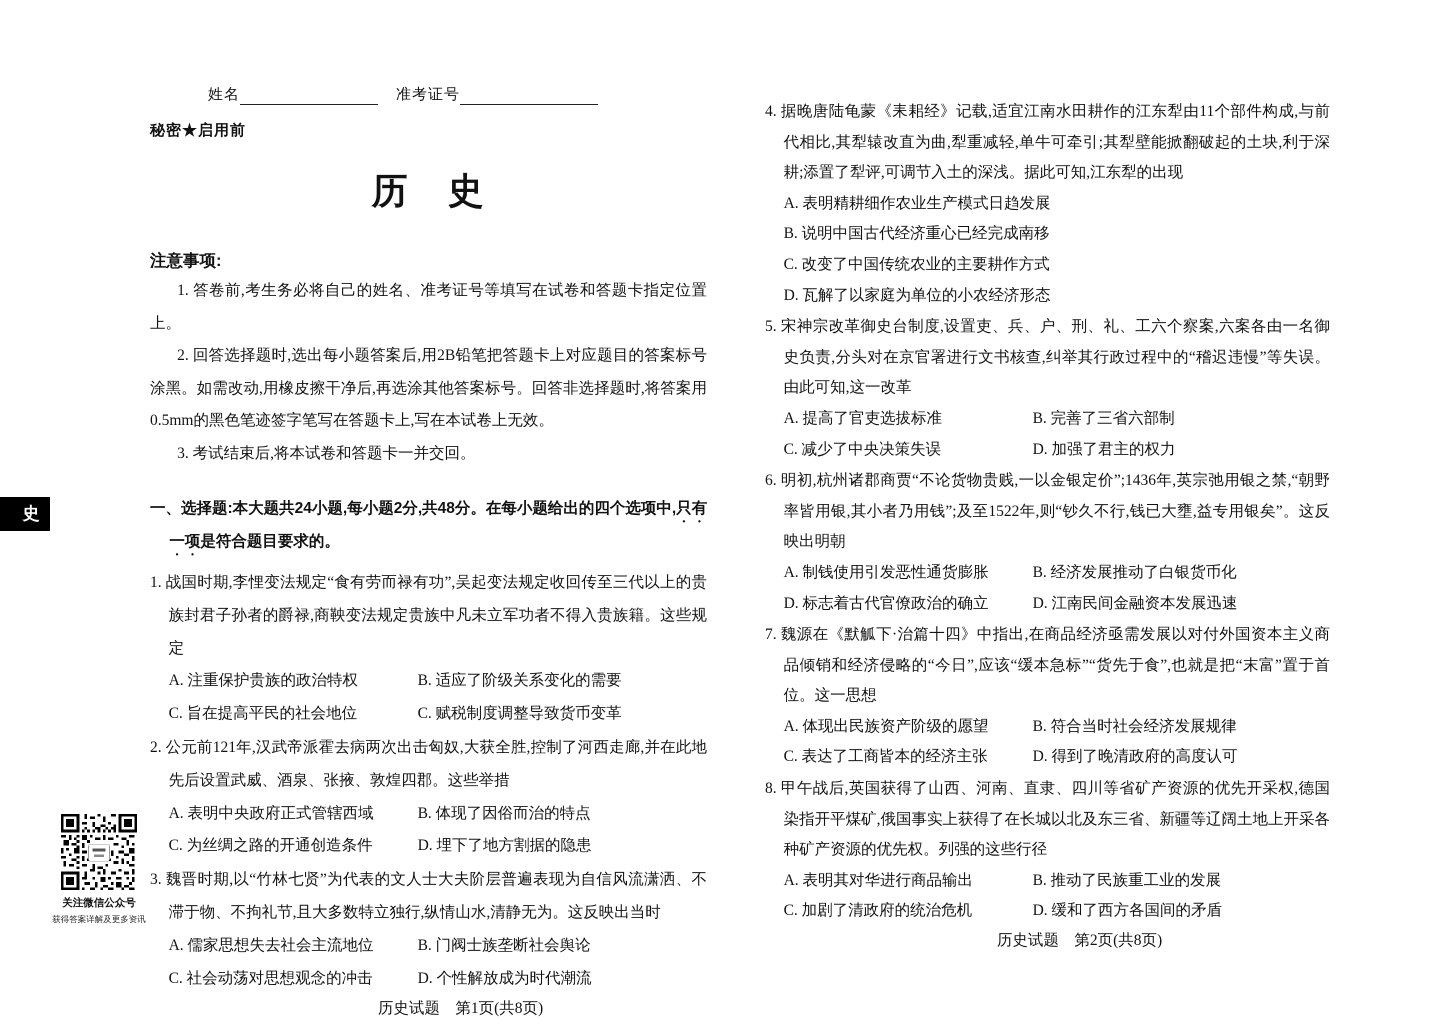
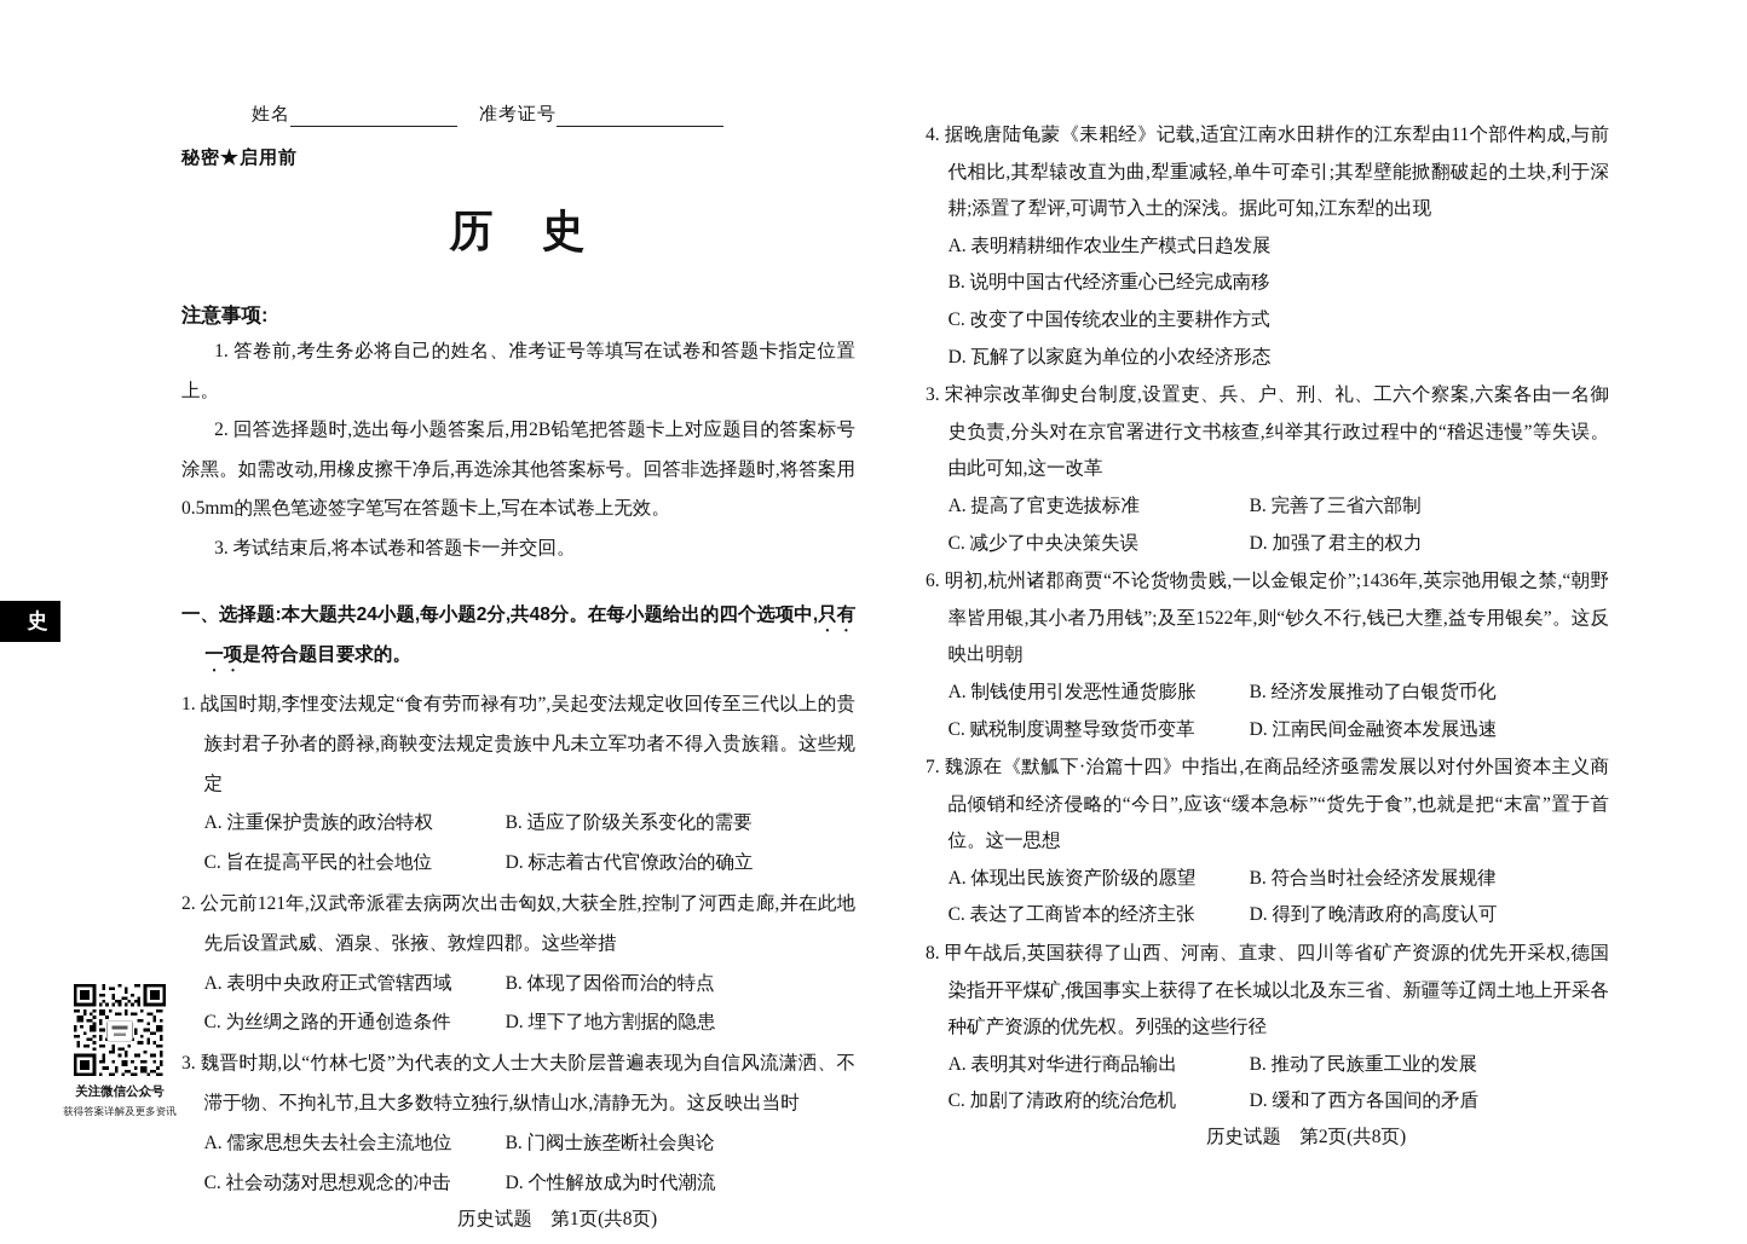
  史
  关注微信公众号
  获得答案详解及更多资讯
  姓名
  准考证号
  秘密★启用前
  历 史
  注意事项:
  1. 答卷前,考生务必将自己的姓名、准考证号等填写在试卷和答题卡指定位置上。
  2. 回答选择题时,选出每小题答案后,用2B铅笔把答题卡上对应题目的答案标号涂黑。如需改动,用橡皮擦干净后,再选涂其他答案标号。回答非选择题时,将答案用0.5mm的黑色笔迹签字笔写在答题卡上,写在本试卷上无效。
  3. 考试结束后,将本试卷和答题卡一并交回。
  一、选择题:本大题共24小题,每小题2分,共48分。在每小题给出的四个选项中,只有
  一项是符合题目要求的。
  1. 战国时期,李悝变法规定“食有劳而禄有功”,吴起变法规定收回传至三代以上的贵族封君子孙者的爵禄,商鞅变法规定贵族中凡未立军功者不得入贵族籍。这些规定
  A. 注重保护贵族的政治特权
  B. 适应了阶级关系变化的需要
  C. 旨在提高平民的社会地位
- C. 赋税制度调整导致货币变革
+ D. 标志着古代官僚政治的确立
  2. 公元前121年,汉武帝派霍去病两次出击匈奴,大获全胜,控制了河西走廊,并在此地先后设置武威、酒泉、张掖、敦煌四郡。这些举措
  A. 表明中央政府正式管辖西域
  B. 体现了因俗而治的特点
  C. 为丝绸之路的开通创造条件
  D. 埋下了地方割据的隐患
  3. 魏晋时期,以“竹林七贤”为代表的文人士大夫阶层普遍表现为自信风流潇洒、不滞于物、不拘礼节,且大多数特立独行,纵情山水,清静无为。这反映出当时
  A. 儒家思想失去社会主流地位
  B. 门阀士族垄断社会舆论
  C. 社会动荡对思想观念的冲击
  D. 个性解放成为时代潮流
  历史试题 第1页(共8页)
  4. 据晚唐陆龟蒙《耒耜经》记载,适宜江南水田耕作的江东犁由11个部件构成,与前代相比,其犁辕改直为曲,犁重减轻,单牛可牵引;其犁壁能掀翻破起的土块,利于深耕;添置了犁评,可调节入土的深浅。据此可知,江东犁的出现
  A. 表明精耕细作农业生产模式日趋发展
  B. 说明中国古代经济重心已经完成南移
  C. 改变了中国传统农业的主要耕作方式
  D. 瓦解了以家庭为单位的小农经济形态
- 5. 宋神宗改革御史台制度,设置吏、兵、户、刑、礼、工六个察案,六案各由一名御史负责,分头对在京官署进行文书核查,纠举其行政过程中的“稽迟违慢”等失误。由此可知,这一改革
+ 3. 宋神宗改革御史台制度,设置吏、兵、户、刑、礼、工六个察案,六案各由一名御史负责,分头对在京官署进行文书核查,纠举其行政过程中的“稽迟违慢”等失误。由此可知,这一改革
  A. 提高了官吏选拔标准
  B. 完善了三省六部制
  C. 减少了中央决策失误
  D. 加强了君主的权力
  6. 明初,杭州诸郡商贾“不论货物贵贱,一以金银定价”;1436年,英宗弛用银之禁,“朝野率皆用银,其小者乃用钱”;及至1522年,则“钞久不行,钱已大壅,益专用银矣”。这反映出明朝
  A. 制钱使用引发恶性通货膨胀
  B. 经济发展推动了白银货币化
- D. 标志着古代官僚政治的确立
+ C. 赋税制度调整导致货币变革
  D. 江南民间金融资本发展迅速
  7. 魏源在《默觚下·治篇十四》中指出,在商品经济亟需发展以对付外国资本主义商品倾销和经济侵略的“今日”,应该“缓本急标”“货先于食”,也就是把“末富”置于首位。这一思想
  A. 体现出民族资产阶级的愿望
  B. 符合当时社会经济发展规律
  C. 表达了工商皆本的经济主张
  D. 得到了晚清政府的高度认可
  8. 甲午战后,英国获得了山西、河南、直隶、四川等省矿产资源的优先开采权,德国染指开平煤矿,俄国事实上获得了在长城以北及东三省、新疆等辽阔土地上开采各种矿产资源的优先权。列强的这些行径
  A. 表明其对华进行商品输出
  B. 推动了民族重工业的发展
  C. 加剧了清政府的统治危机
  D. 缓和了西方各国间的矛盾
  历史试题 第2页(共8页)
